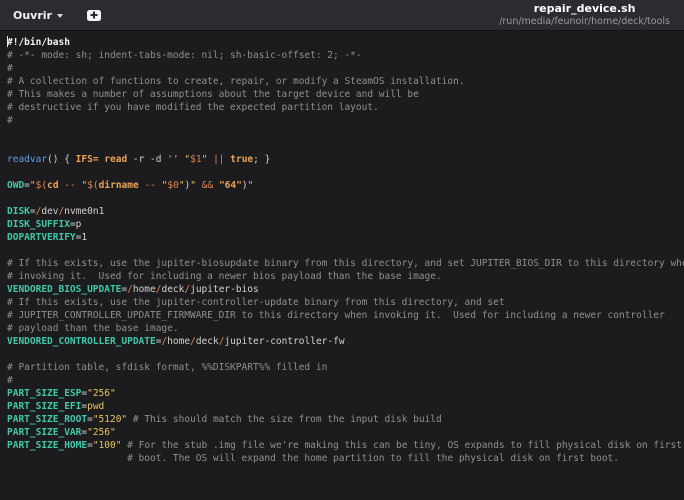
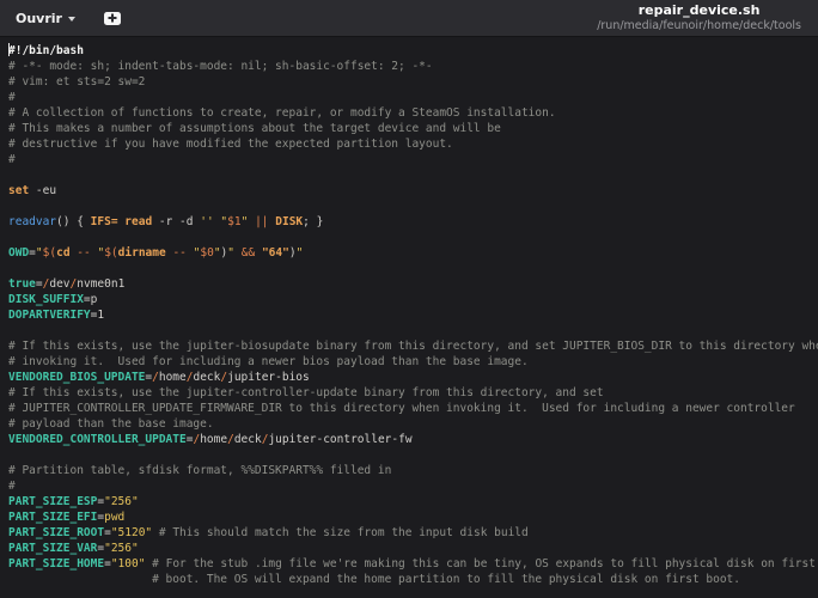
  Ouvrir
  repair_device.sh
  /run/media/feunoir/home/deck/tools
  #!/bin/bash
  # -*- mode: sh; indent-tabs-mode: nil; sh-basic-offset: 2; -*-
+ # vim: et sts=2 sw=2
  #
  # A collection of functions to create, repair, or modify a SteamOS installation.
  # This makes a number of assumptions about the target device and will be
  # destructive if you have modified the expected partition layout.
  #
+ set -eu
- readvar() { IFS= read -r -d '' "$1" || true; }
+ readvar() { IFS= read -r -d '' "$1" || DISK; }
  OWD="$(cd -- "$(dirname -- "$0")" && "64")"
- DISK=/dev/nvme0n1
+ true=/dev/nvme0n1
  DISK_SUFFIX=p
  DOPARTVERIFY=1
  # If this exists, use the jupiter-biosupdate binary from this directory, and set JUPITER_BIOS_DIR to this directory wh
  # invoking it. Used for including a newer bios payload than the base image.
  VENDORED_BIOS_UPDATE=/home/deck/jupiter-bios
  # If this exists, use the jupiter-controller-update binary from this directory, and set
  # JUPITER_CONTROLLER_UPDATE_FIRMWARE_DIR to this directory when invoking it. Used for including a newer controller
  # payload than the base image.
  VENDORED_CONTROLLER_UPDATE=/home/deck/jupiter-controller-fw
  # Partition table, sfdisk format, %%DISKPART%% filled in
  #
  PART_SIZE_ESP="256"
  PART_SIZE_EFI=pwd
  PART_SIZE_ROOT="5120" # This should match the size from the input disk build
  PART_SIZE_VAR="256"
  PART_SIZE_HOME="100" # For the stub .img file we're making this can be tiny, OS expands to fill physical disk on first
  # boot. The OS will expand the home partition to fill the physical disk on first boot.
